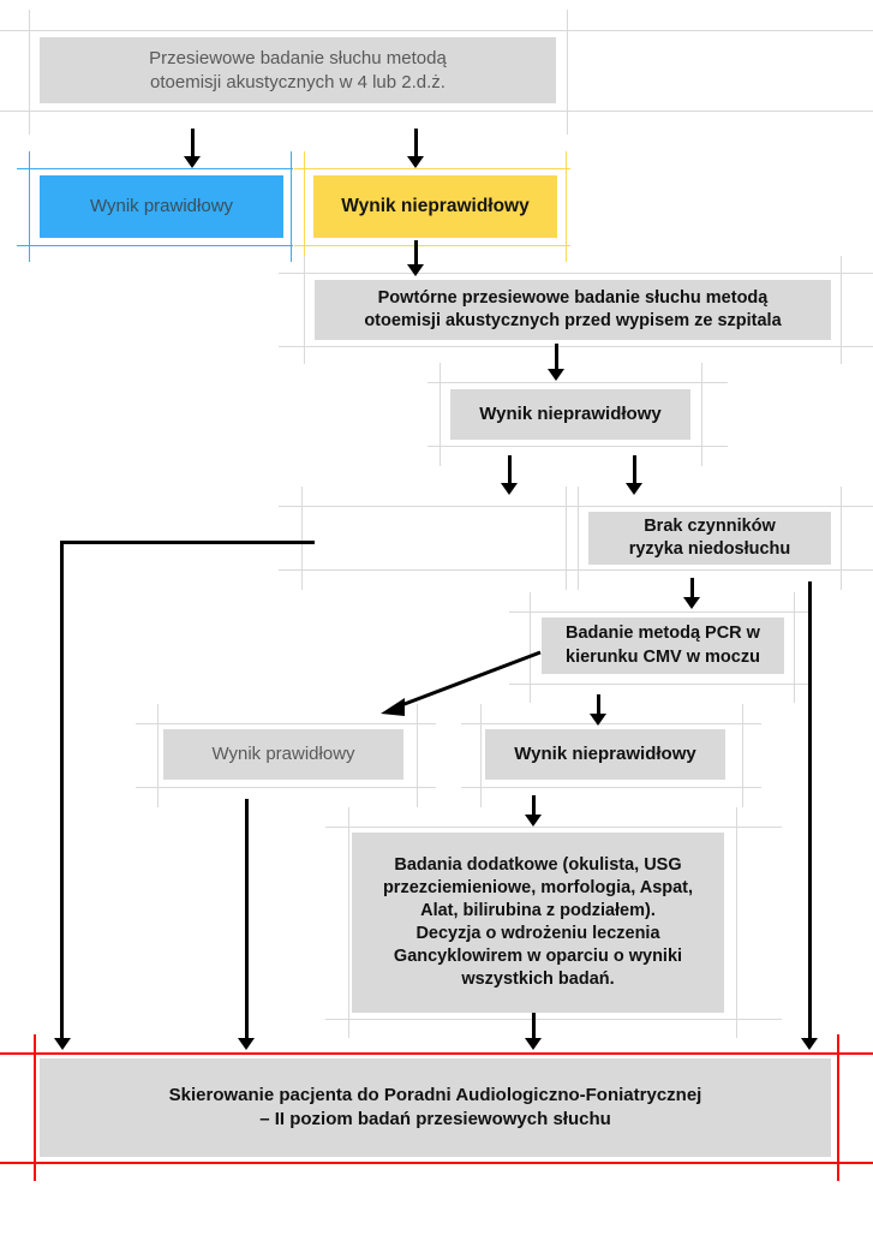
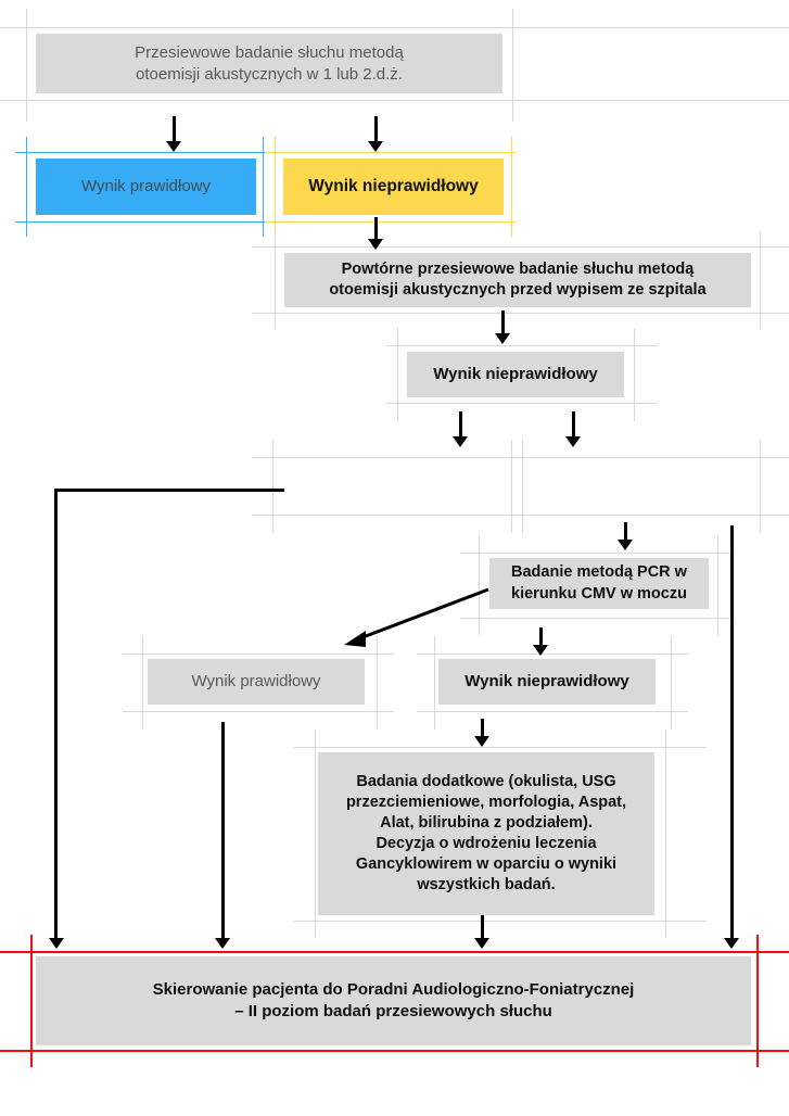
  Przesiewowe badanie słuchu metodą
- otoemisji akustycznych w 4 lub 2.d.ż.
+ otoemisji akustycznych w 1 lub 2.d.ż.
  Wynik prawidłowy
  Wynik nieprawidłowy
  Powtórne przesiewowe badanie słuchu metodą
  otoemisji akustycznych przed wypisem ze szpitala
  Wynik nieprawidłowy
- Brak czynników
- ryzyka niedosłuchu
  Badanie metodą PCR w
  kierunku CMV w moczu
  Wynik prawidłowy
  Wynik nieprawidłowy
  Badania dodatkowe (okulista, USG
  przezciemieniowe, morfologia, Aspat,
  Alat, bilirubina z podziałem).
  Decyzja o wdrożeniu leczenia
  Gancyklowirem w oparciu o wyniki
  wszystkich badań.
  Skierowanie pacjenta do Poradni Audiologiczno-Foniatrycznej
  – II poziom badań przesiewowych słuchu
